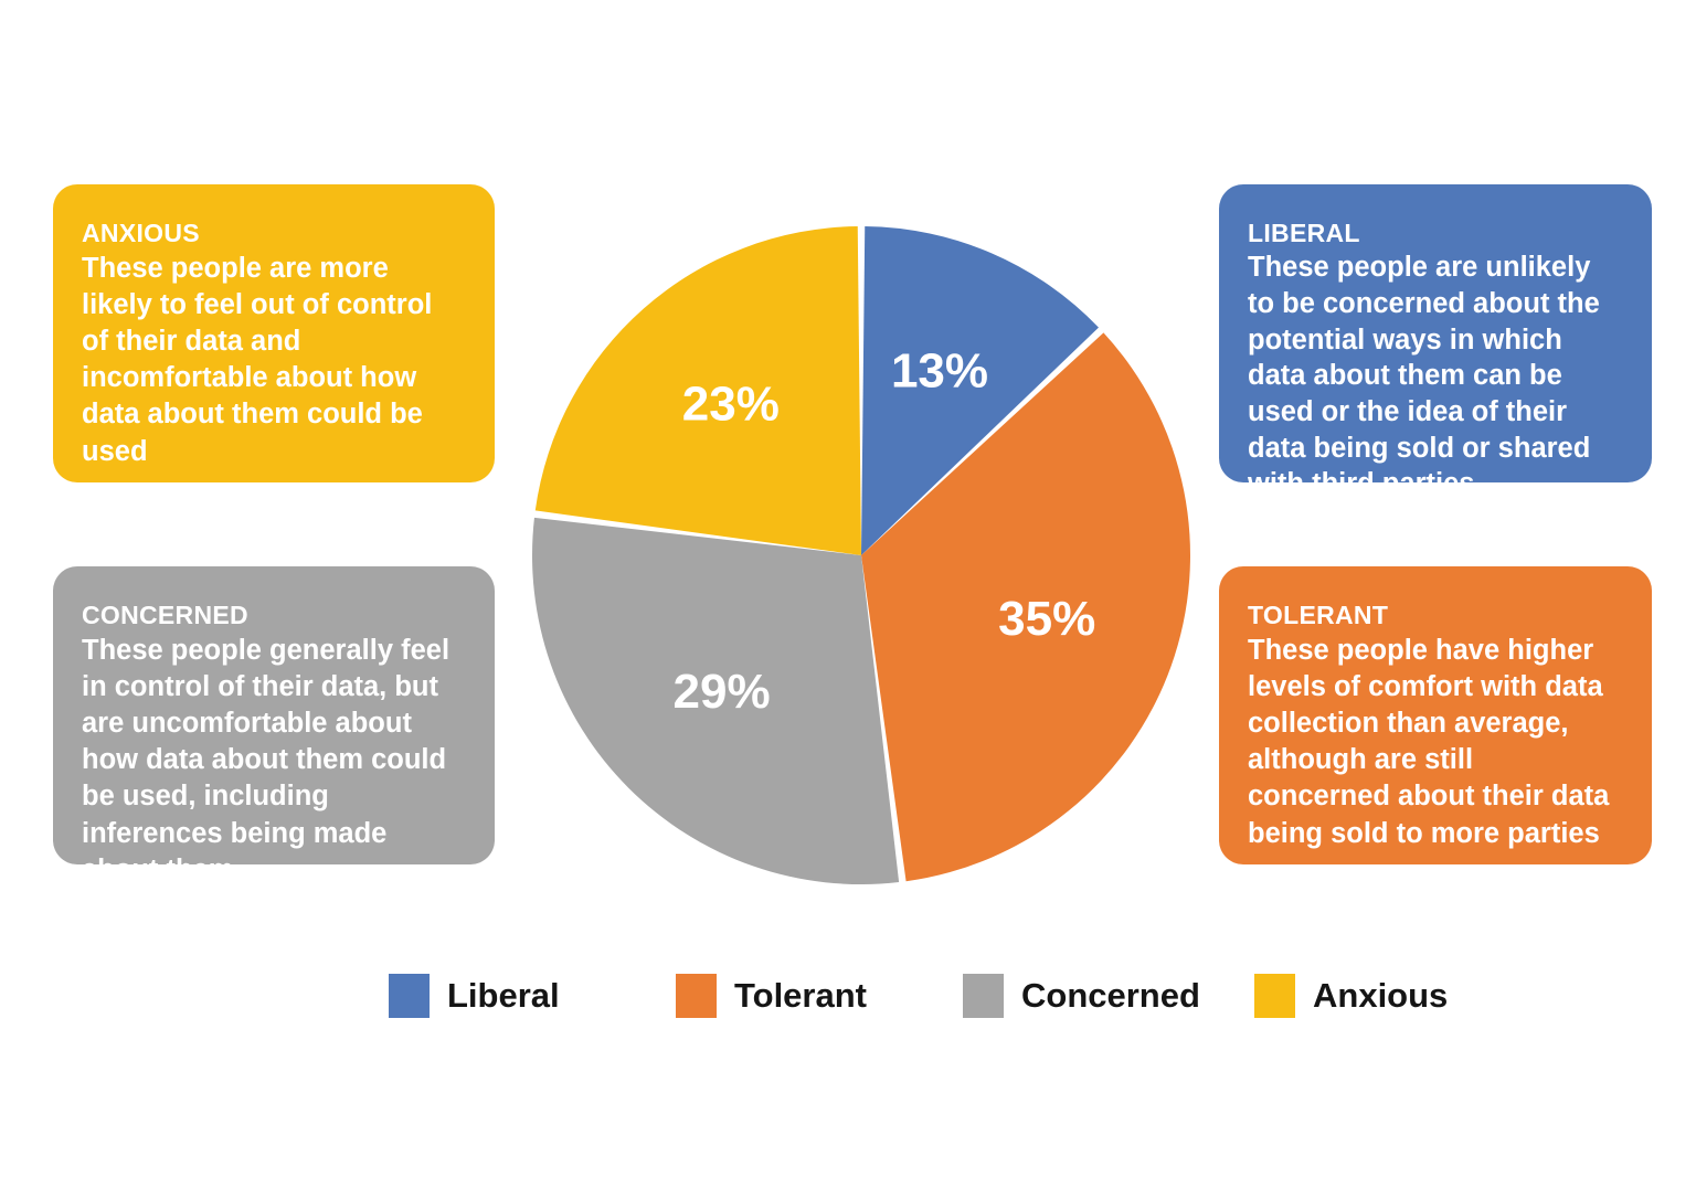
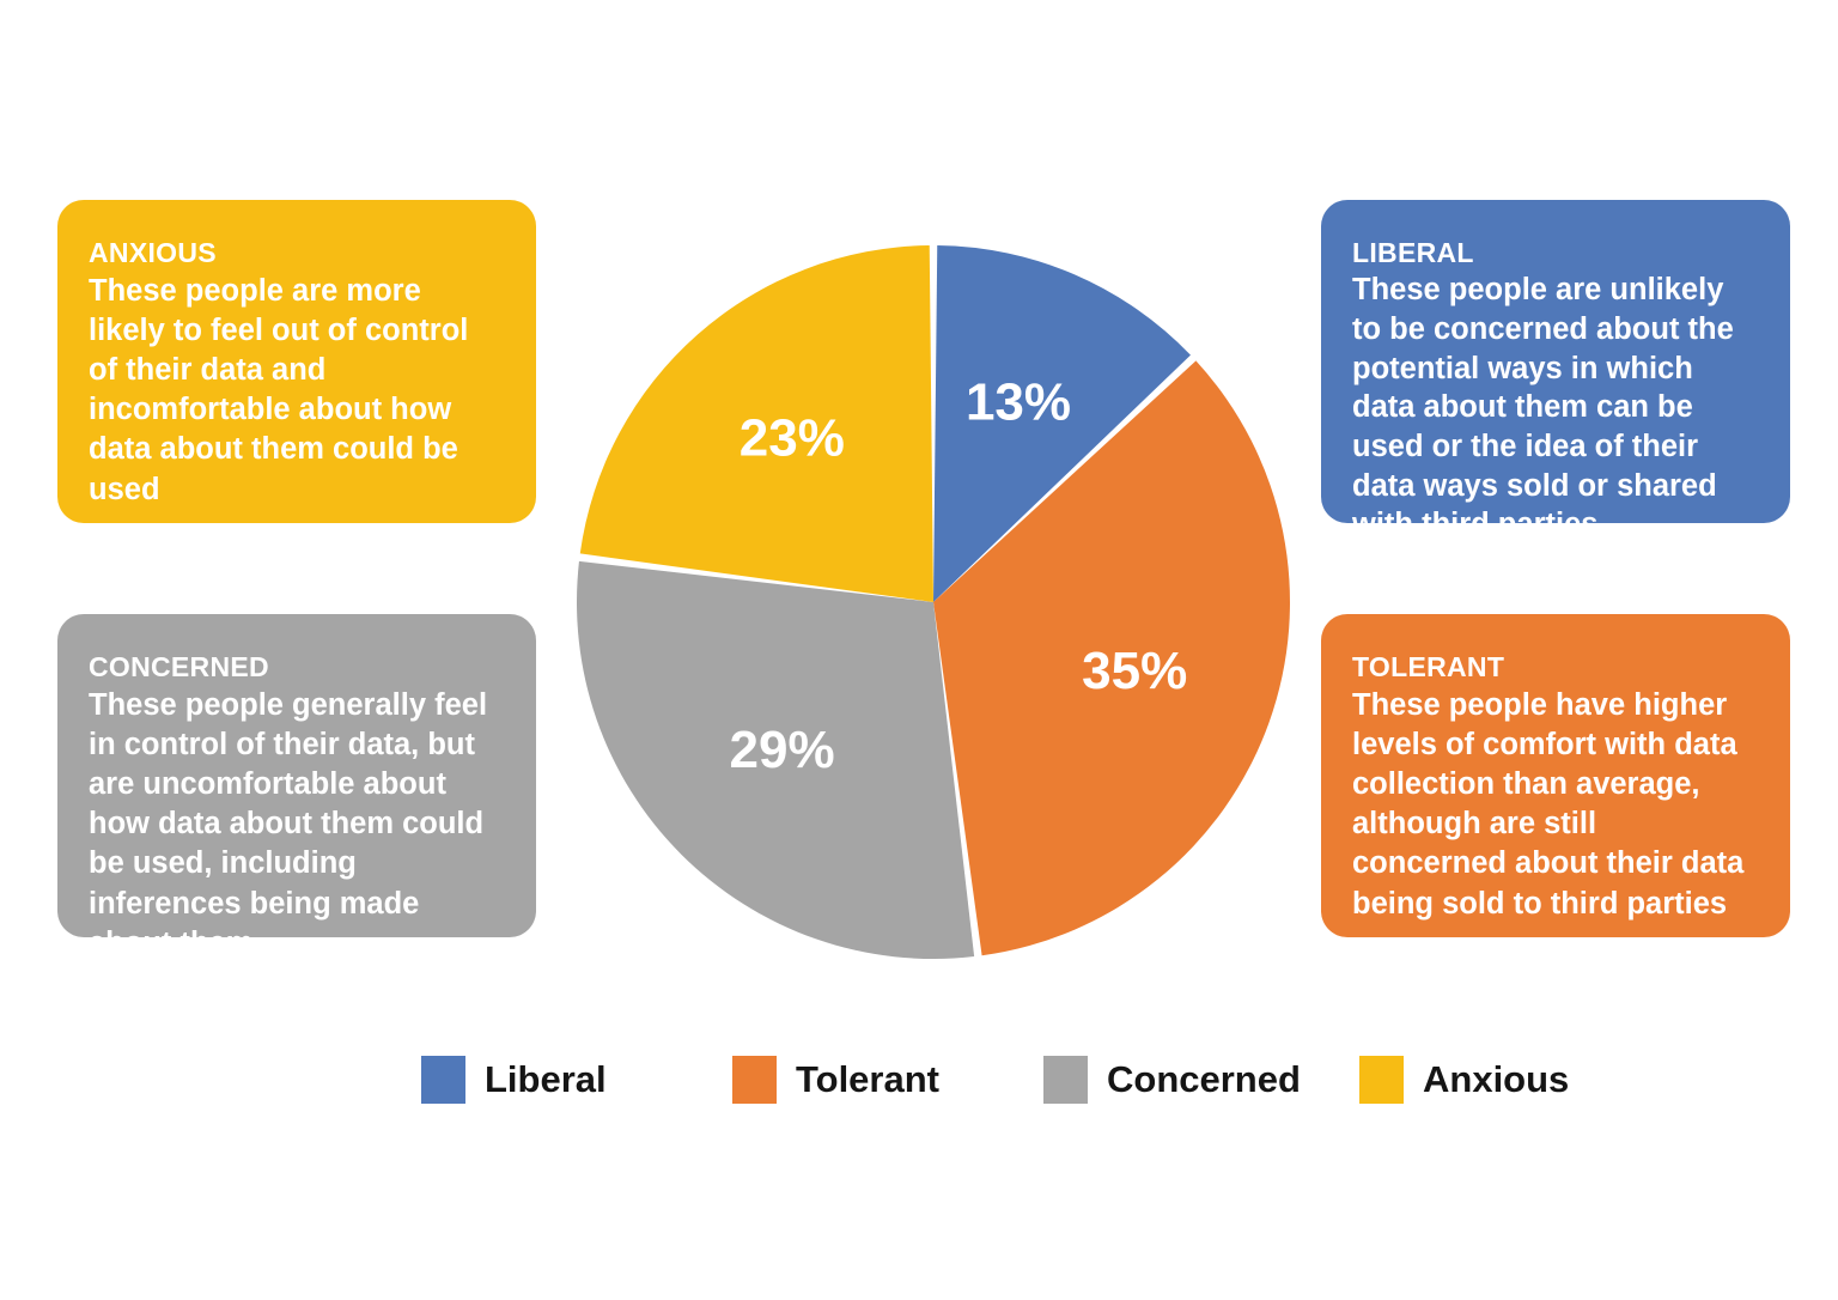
  ANXIOUS
  These people are more likely to feel out of control of their data and incomfortable about how data about them could be used
  LIBERAL
- These people are unlikely to be concerned about the potential ways in which data about them can be used or the idea of their data being sold or shared with third parties
+ These people are unlikely to be concerned about the potential ways in which data about them can be used or the idea of their data ways sold or shared with third parties
  CONCERNED
  These people generally feel in control of their data, but are uncomfortable about how data about them could be used, including inferences being made about them
  TOLERANT
- These people have higher levels of comfort with data collection than average, although are still concerned about their data being sold to more parties
+ These people have higher levels of comfort with data collection than average, although are still concerned about their data being sold to third parties
  13%
  35%
  29%
  23%
  Liberal
  Tolerant
  Concerned
  Anxious
